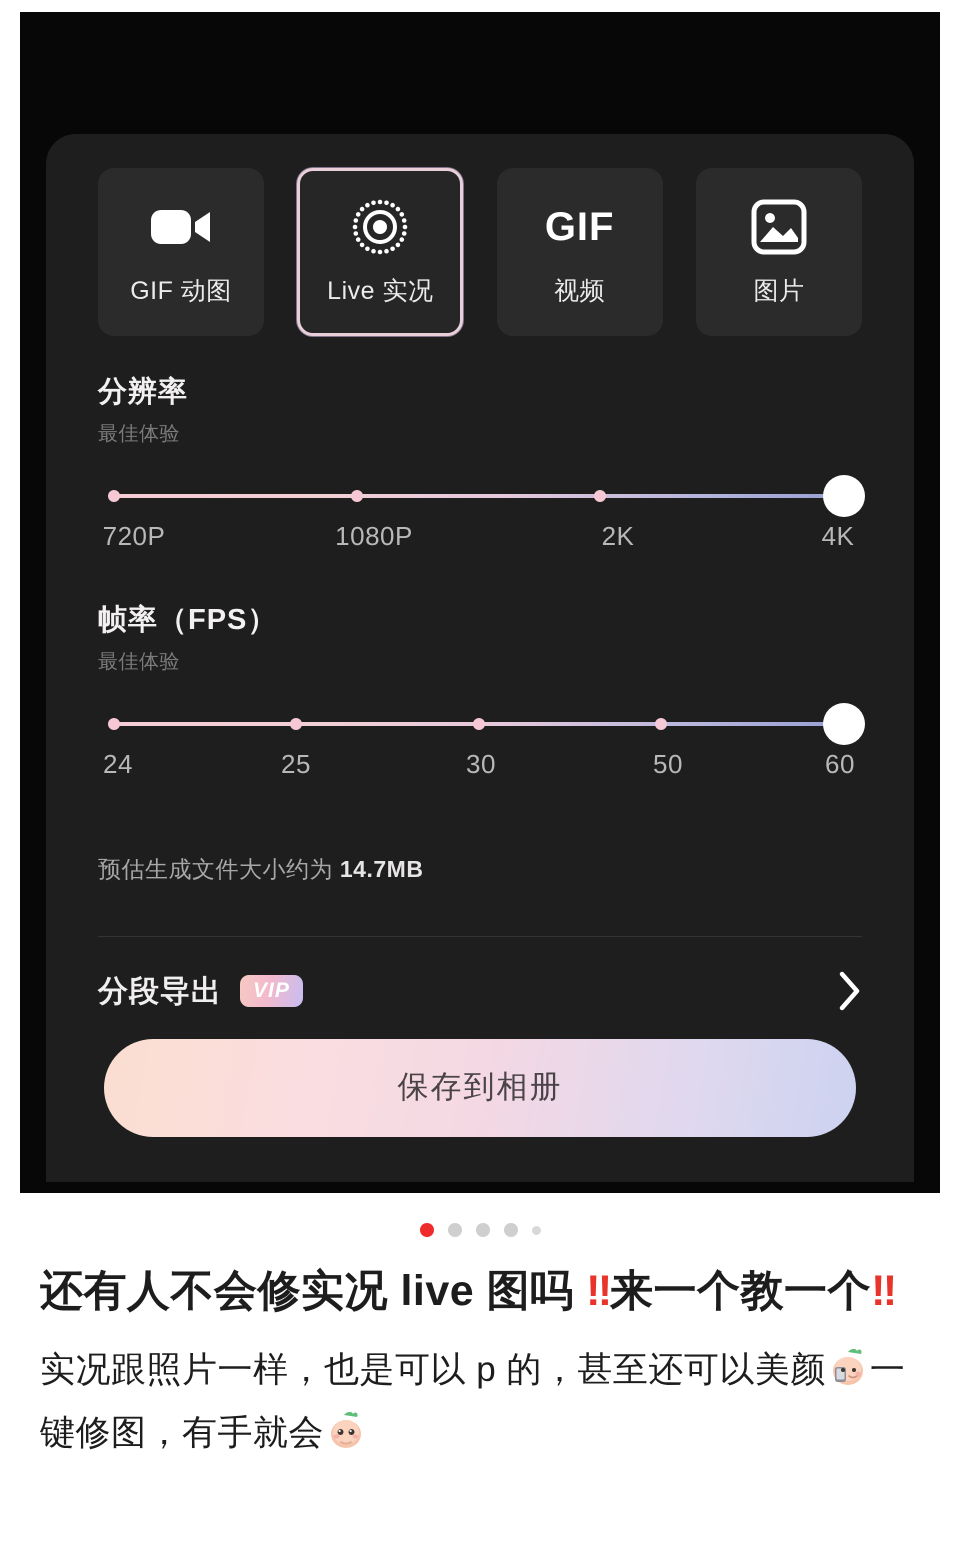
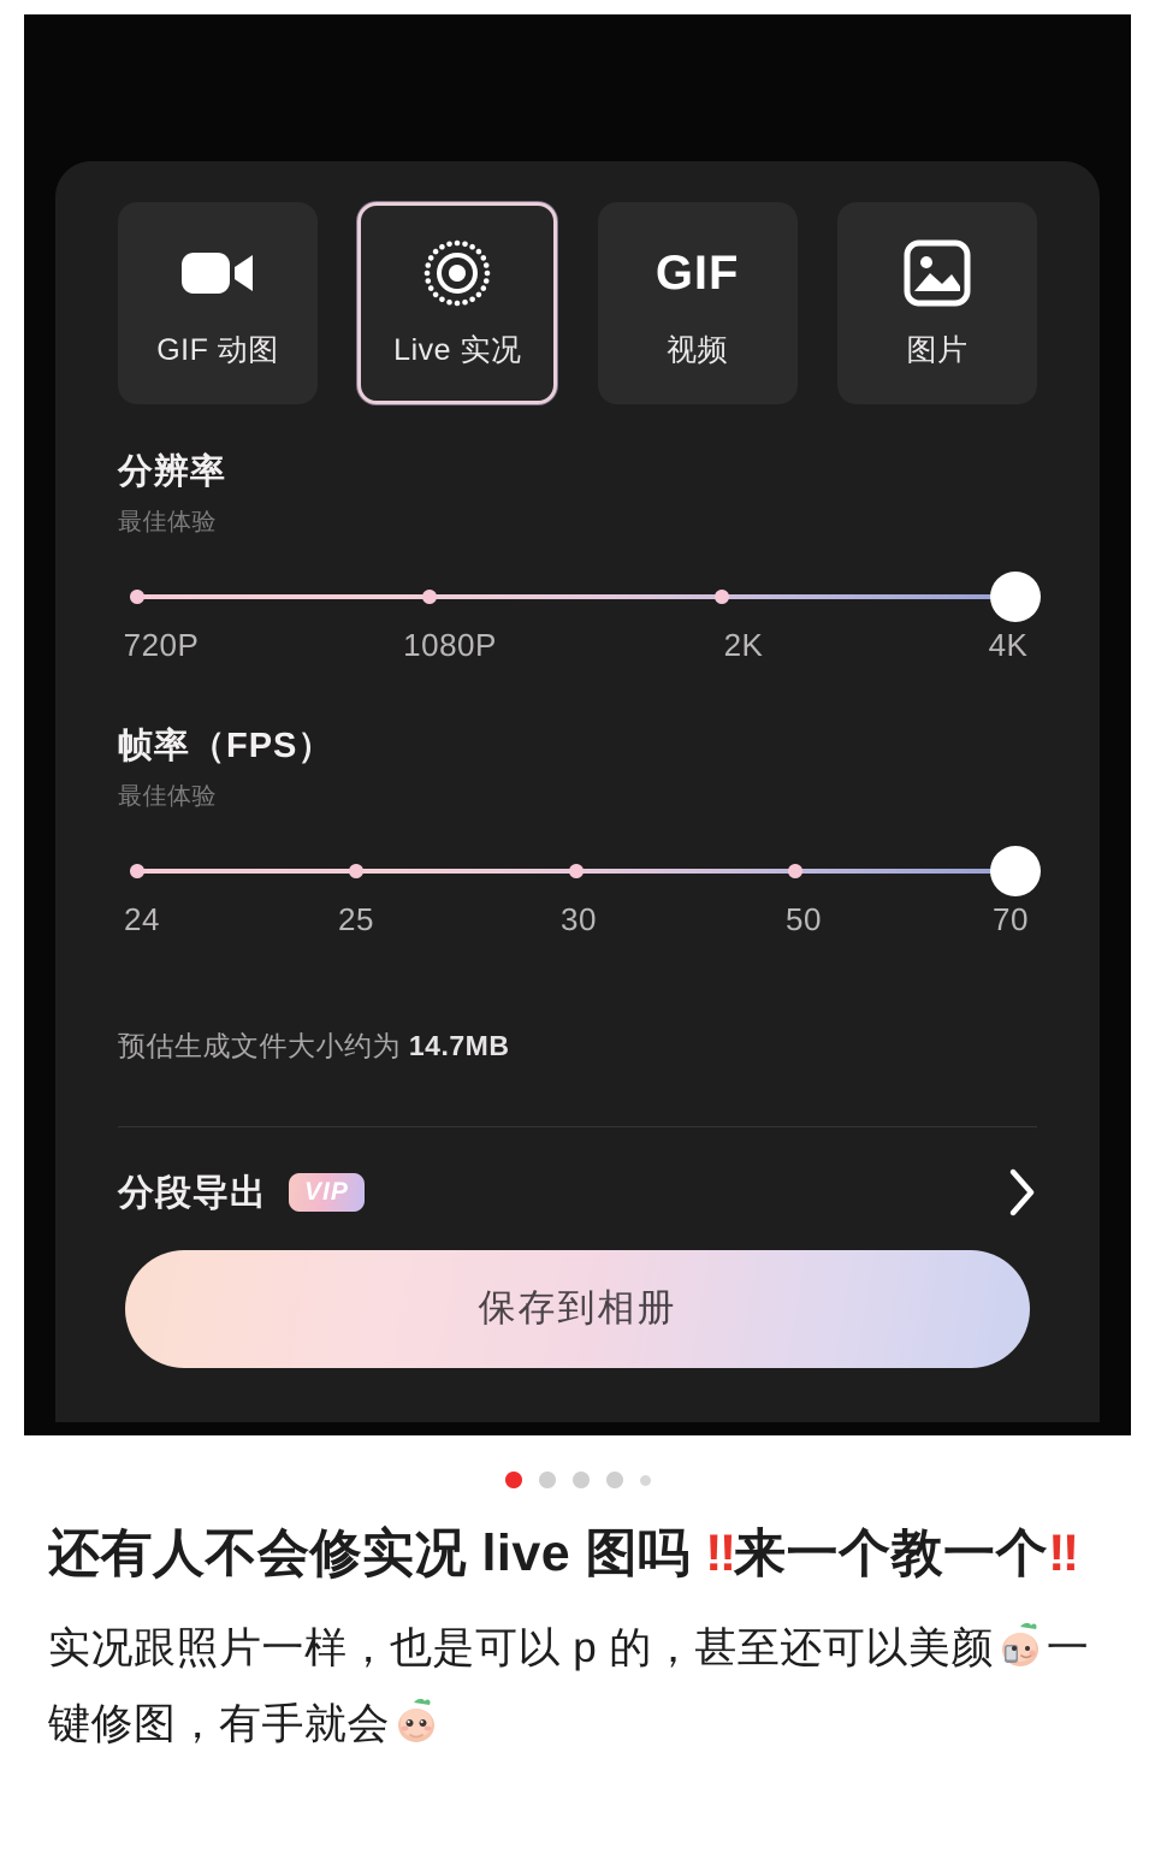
  GIF 动图
  Live 实况
  GIF
  视频
  图片
  分辨率
  最佳体验
  720P
  1080P
  2K
  4K
  帧率（FPS）
  最佳体验
  24
  25
  30
  50
- 60
+ 70
  预估生成文件大小约为 14.7MB
  分段导出
  VIP
  保存到相册
  还有人不会修实况 live 图吗 ‼来一个教一个‼
  实况跟照片一样，也是可以 p 的，甚至还可以美颜 一键修图，有手就会
